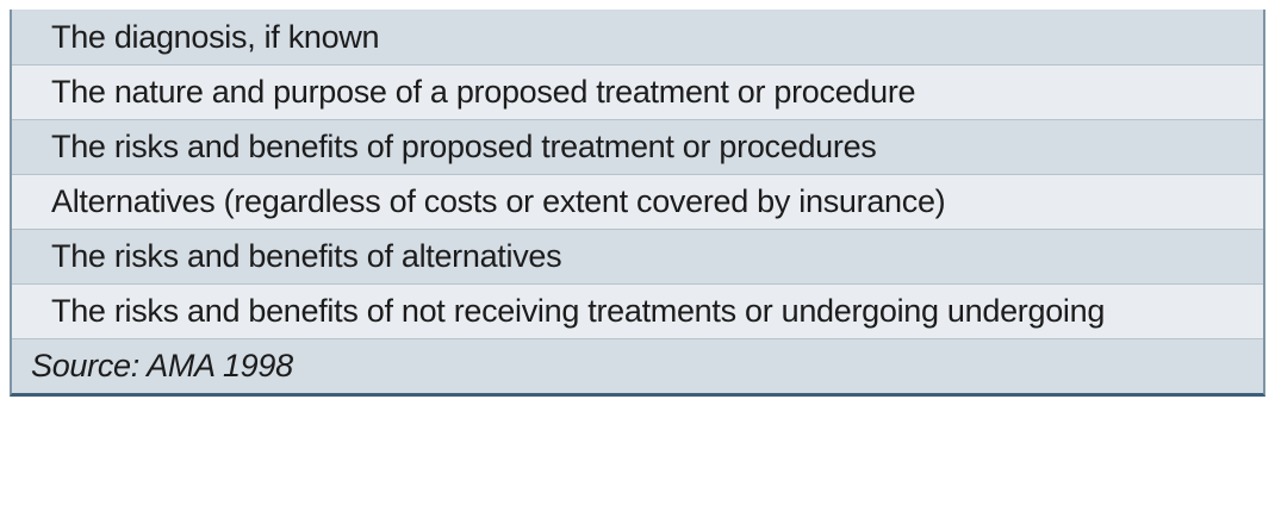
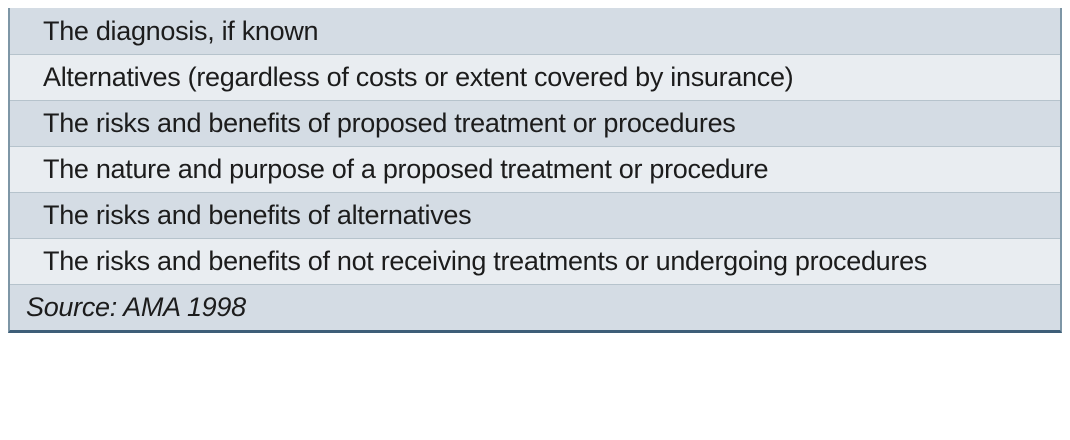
  The diagnosis, if known
- The nature and purpose of a proposed treatment or procedure
+ Alternatives (regardless of costs or extent covered by insurance)
  The risks and benefits of proposed treatment or procedures
- Alternatives (regardless of costs or extent covered by insurance)
+ The nature and purpose of a proposed treatment or procedure
  The risks and benefits of alternatives
- The risks and benefits of not receiving treatments or undergoing undergoing
+ The risks and benefits of not receiving treatments or undergoing procedures
  Source: AMA 1998
